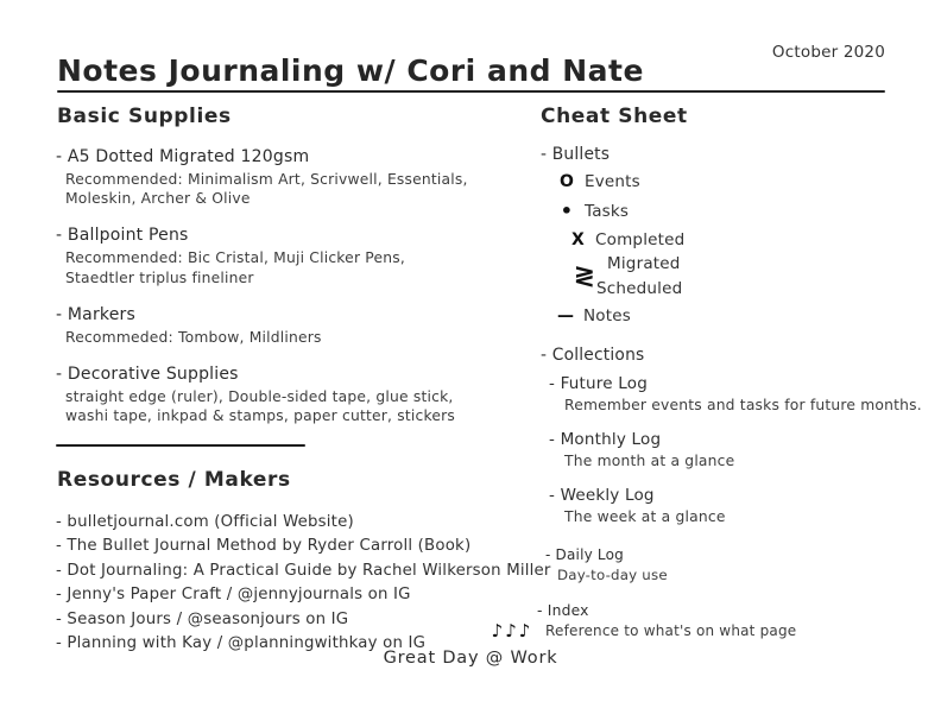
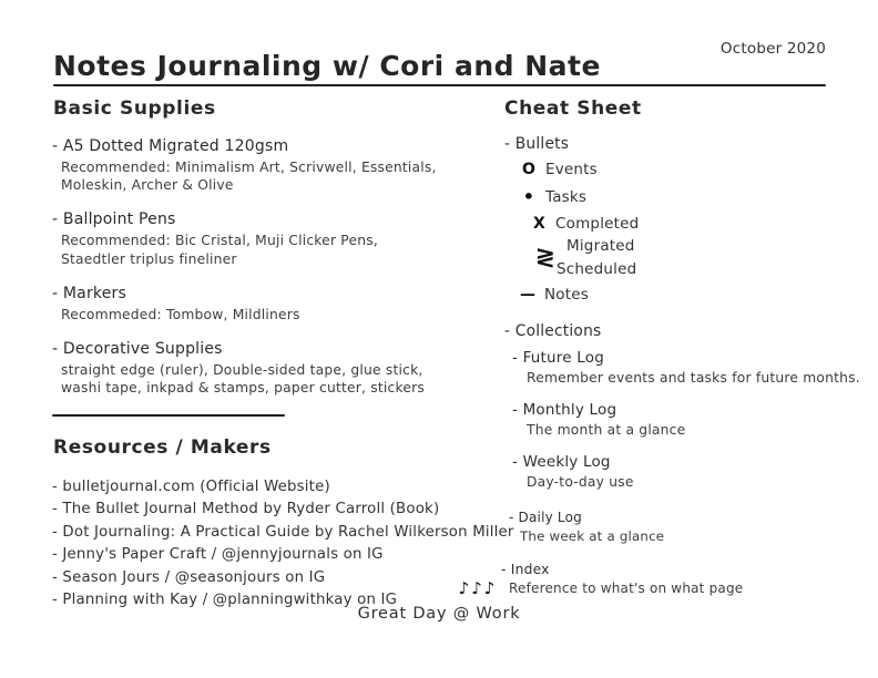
  Notes Journaling w/ Cori and Nate
  October 2020
  Basic Supplies
  - A5 Dotted Migrated 120gsm
  Recommended: Minimalism Art, Scrivwell, Essentials,
  Moleskin, Archer & Olive
  - Ballpoint Pens
  Recommended: Bic Cristal, Muji Clicker Pens,
  Staedtler triplus fineliner
  - Markers
  Recommeded: Tombow, Mildliners
  - Decorative Supplies
  straight edge (ruler), Double-sided tape, glue stick,
  washi tape, inkpad & stamps, paper cutter, stickers
  Resources / Makers
  - bulletjournal.com (Official Website)
  - The Bullet Journal Method by Ryder Carroll (Book)
  - Dot Journaling: A Practical Guide by Rachel Wilkerson Mill
  - Jenny's Paper Craft / @jennyjournals on IG
  - Season Jours / @seasonjours on IG
  - Planning with Kay / @planningwithkay on IG
  Cheat Sheet
  - Bullets
  O
  Events
  •
  Tasks
  X
  Completed
  ≷
  Migrated
  Scheduled
  —
  Notes
  - Collections
  - Future Log
  Remember events and tasks for future months.
  - Monthly Log
  The month at a glance
  - Weekly Log
- The week at a glance
+ Day-to-day use
  - Daily Log
- Day-to-day use
+ The week at a glance
  - Index
  Reference to what's on what page
  ♪♪♪
  Great Day @ Work
